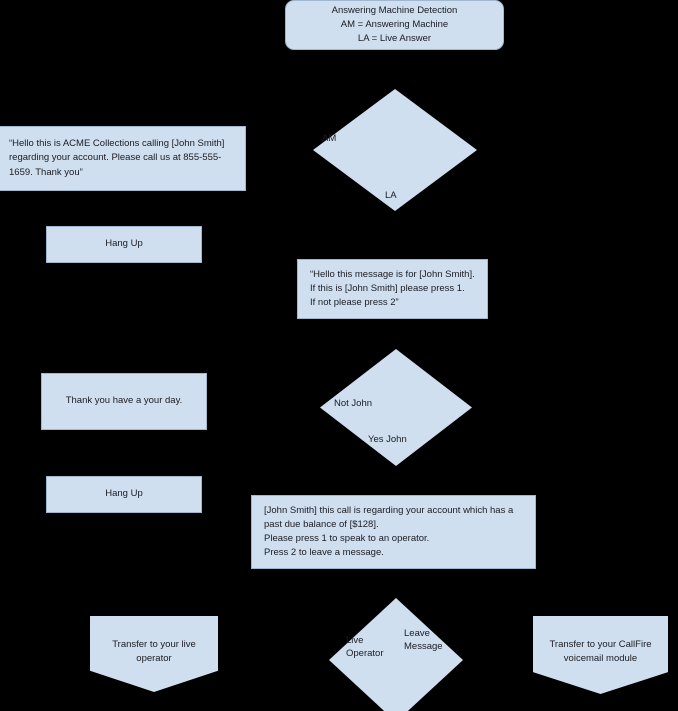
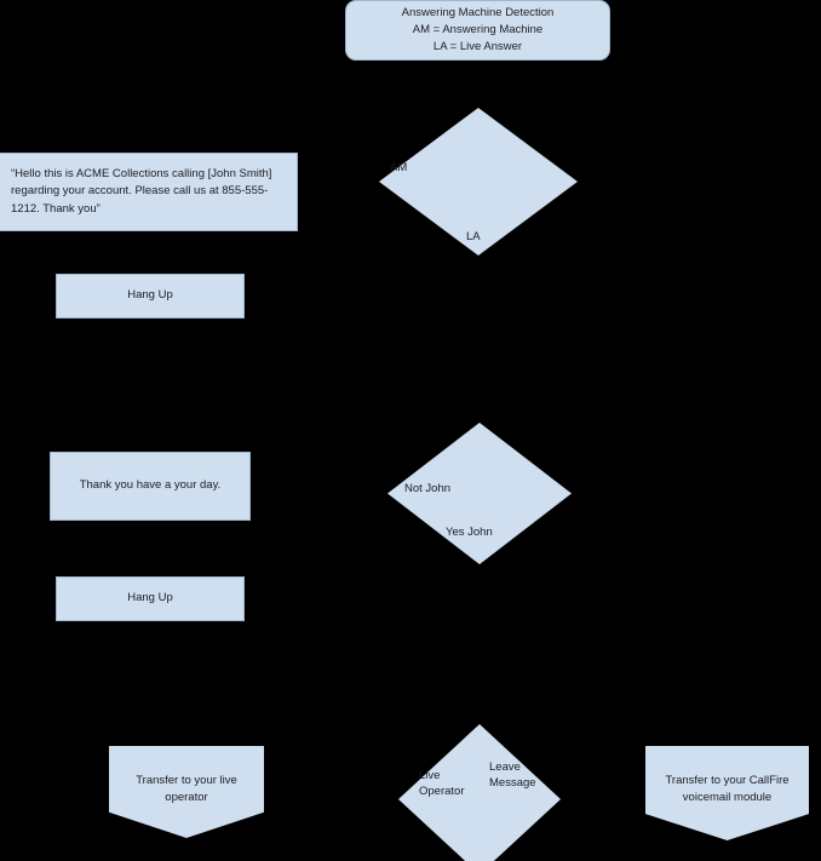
  Answering Machine Detection
  AM = Answering Machine
  LA = Live Answer
  AM
  LA
- “Hello this is ACME Collections calling [John Smith] regarding your account. Please call us at 855-555-1659. Thank you”
+ “Hello this is ACME Collections calling [John Smith] regarding your account. Please call us at 855-555-1212. Thank you”
  Hang Up
- “Hello this message is for [John Smith].
- If this is [John Smith] please press 1.
- If not please press 2”
  Not John
  Yes John
  Thank you have a your day.
  Hang Up
- [John Smith] this call is regarding your account which has a past due balance of [$128].
- Please press 1 to speak to an operator.
- Press 2 to leave a message.
  Live
  Operator
  Leave
  Message
  Transfer to your live
  operator
  Transfer to your CallFire
  voicemail module
